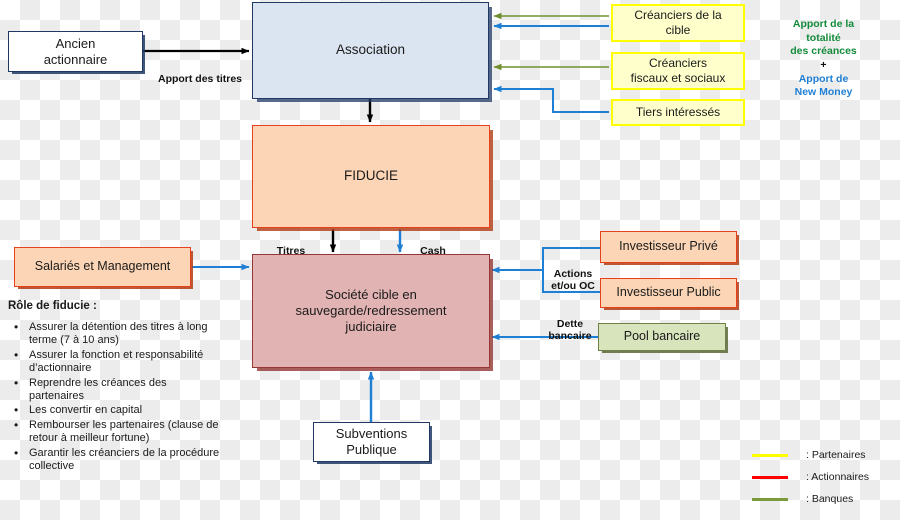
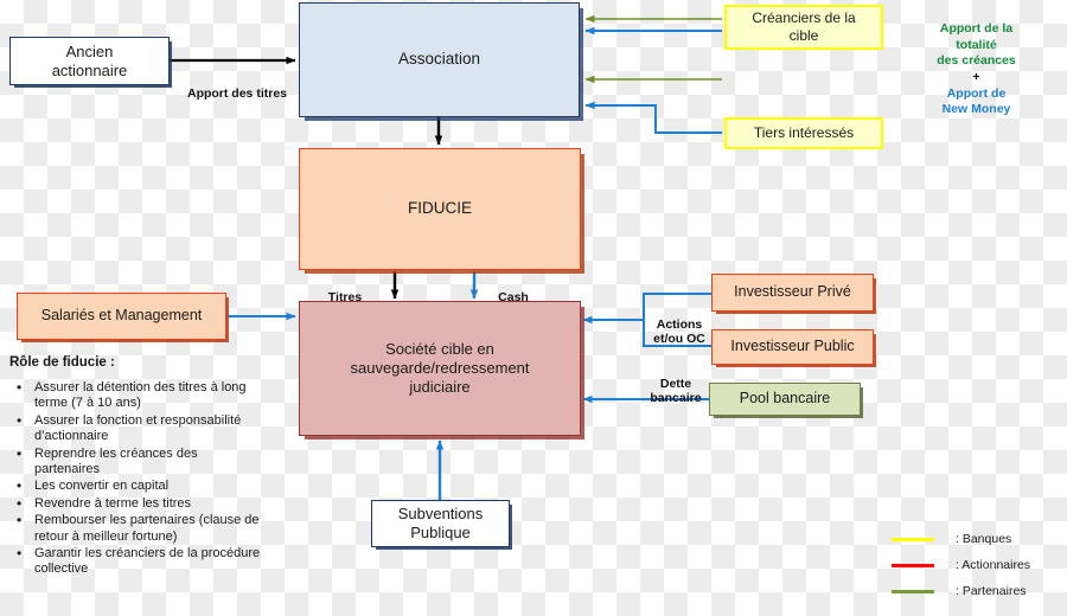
  Ancien
  actionnaire
  Association
  FIDUCIE
  Société cible en
  sauvegarde/redressement
  judiciaire
  Salariés et Management
  Subventions
  Publique
  Créanciers de la
  cible
- Créanciers
- fiscaux et sociaux
  Tiers intéressés
  Investisseur Privé
  Investisseur Public
  Pool bancaire
  Apport des titres
  Titres
  Cash
  Actions
  et/ou OC
  Dette
  bancaire
  Apport de la
  totalité
  des créances
  +
  Apport de
  New Money
  Rôle de fiducie :
  Assurer la détention des titres à long terme (7 à 10 ans)
  Assurer la fonction et responsabilité d’actionnaire
  Reprendre les créances des partenaires
  Les convertir en capital
+ Revendre à terme les titres
  Rembourser les partenaires (clause de retour à meilleur fortune)
  Garantir les créanciers de la procédure collective
- : Partenaires
+ : Banques
  : Actionnaires
- : Banques
+ : Partenaires
